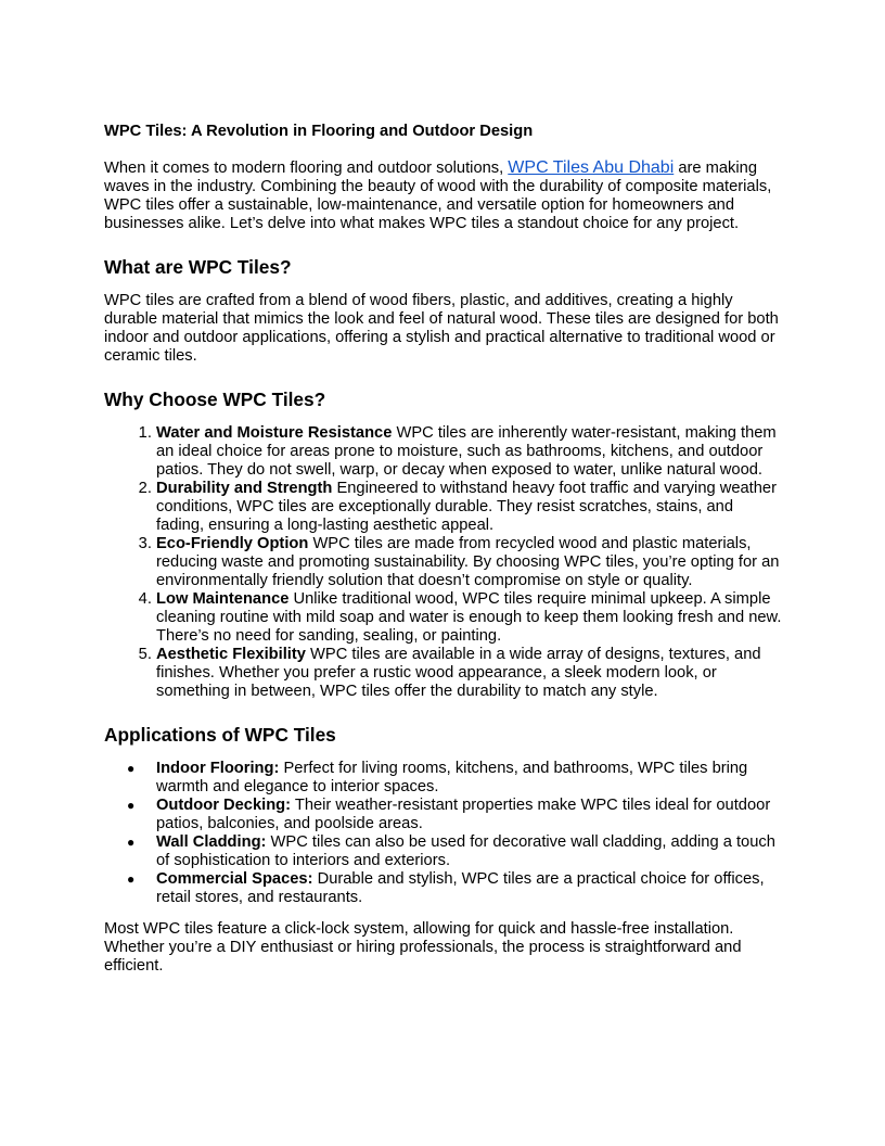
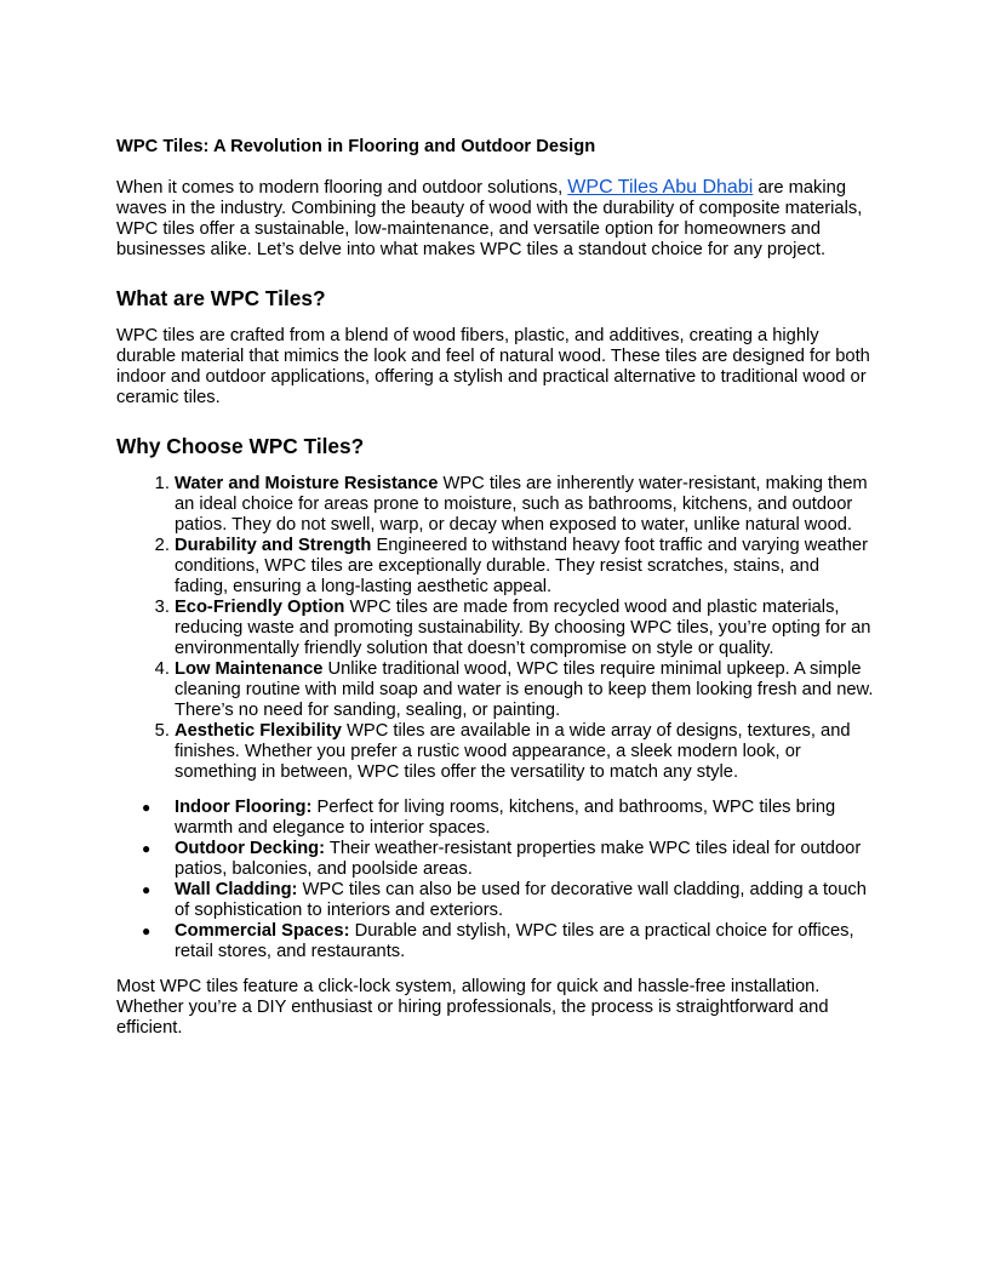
  WPC Tiles: A Revolution in Flooring and Outdoor Design
  When it comes to modern flooring and outdoor solutions, WPC Tiles Abu Dhabi are making waves in the industry. Combining the beauty of wood with the durability of composite materials, WPC tiles offer a sustainable, low-maintenance, and versatile option for homeowners and businesses alike. Let’s delve into what makes WPC tiles a standout choice for any project.
  What are WPC Tiles?
  WPC tiles are crafted from a blend of wood fibers, plastic, and additives, creating a highly durable material that mimics the look and feel of natural wood. These tiles are designed for both indoor and outdoor applications, offering a stylish and practical alternative to traditional wood or ceramic tiles.
  Why Choose WPC Tiles?
  Water and Moisture Resistance WPC tiles are inherently water-resistant, making them an ideal choice for areas prone to moisture, such as bathrooms, kitchens, and outdoor patios. They do not swell, warp, or decay when exposed to water, unlike natural wood.
  Durability and Strength Engineered to withstand heavy foot traffic and varying weather conditions, WPC tiles are exceptionally durable. They resist scratches, stains, and fading, ensuring a long-lasting aesthetic appeal.
  Eco-Friendly Option WPC tiles are made from recycled wood and plastic materials, reducing waste and promoting sustainability. By choosing WPC tiles, you’re opting for an environmentally friendly solution that doesn’t compromise on style or quality.
  Low Maintenance Unlike traditional wood, WPC tiles require minimal upkeep. A simple cleaning routine with mild soap and water is enough to keep them looking fresh and new. There’s no need for sanding, sealing, or painting.
- Aesthetic Flexibility WPC tiles are available in a wide array of designs, textures, and finishes. Whether you prefer a rustic wood appearance, a sleek modern look, or something in between, WPC tiles offer the durability to match any style.
+ Aesthetic Flexibility WPC tiles are available in a wide array of designs, textures, and finishes. Whether you prefer a rustic wood appearance, a sleek modern look, or something in between, WPC tiles offer the versatility to match any style.
- Applications of WPC Tiles
  ●
  Indoor Flooring: Perfect for living rooms, kitchens, and bathrooms, WPC tiles bring warmth and elegance to interior spaces.
  ●
  Outdoor Decking: Their weather-resistant properties make WPC tiles ideal for outdoor patios, balconies, and poolside areas.
  ●
  Wall Cladding: WPC tiles can also be used for decorative wall cladding, adding a touch of sophistication to interiors and exteriors.
  ●
  Commercial Spaces: Durable and stylish, WPC tiles are a practical choice for offices, retail stores, and restaurants.
  Most WPC tiles feature a click-lock system, allowing for quick and hassle-free installation. Whether you’re a DIY enthusiast or hiring professionals, the process is straightforward and efficient.
